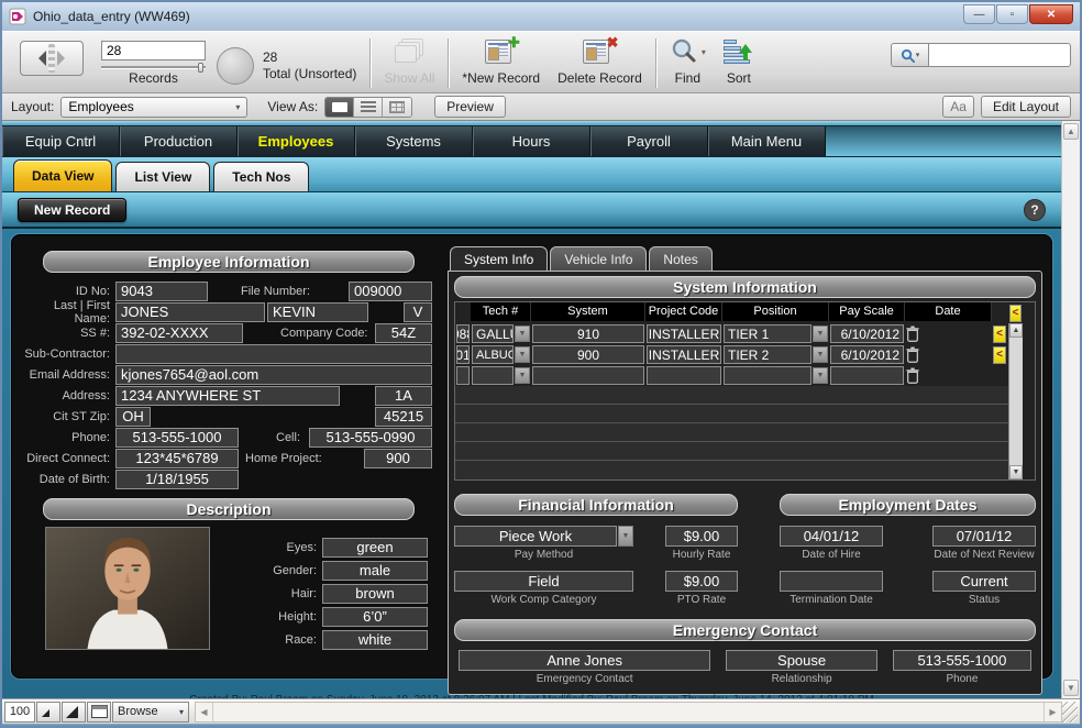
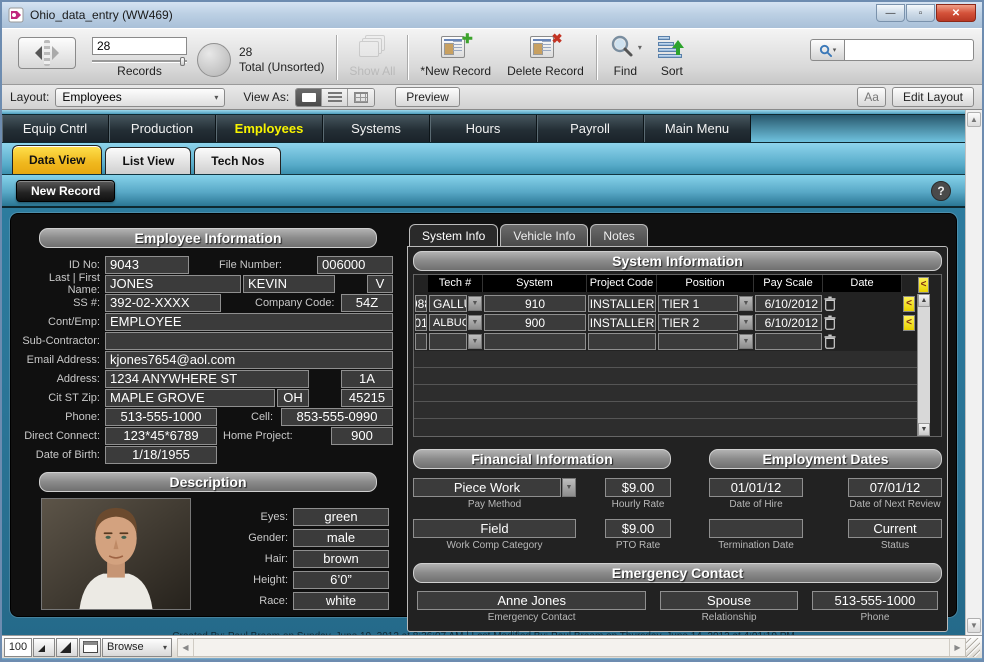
  Ohio_data_entry (WW469)
  —
  ▫
  ✕
  28
  Records
  28
  Total (Unsorted)
  Show All
  ✚
  *New Record
  ✖
  Delete Record
  ▾
  Find
  Sort
  Layout:
  Employees
  ▾
  View As:
  Preview
  Aa
  Edit Layout
  Equip Cntrl
  Production
  Employees
  Systems
  Hours
  Payroll
  Main Menu
  Data View
  List View
  Tech Nos
  New Record
  ?
  Employee Information
  ID No:
  9043
  File Number:
- 009000
+ 006000
  Last | First Name:
  JONES
  KEVIN
  V
  SS #:
  392-02-XXXX
  Company Code:
  54Z
+ Cont/Emp:
+ EMPLOYEE
  Sub-Contractor:
  Email Address:
  kjones7654@aol.com
  Address:
  1234 ANYWHERE ST
  1A
  Cit ST Zip:
+ MAPLE GROVE
  OH
  45215
  Phone:
  513-555-1000
  Cell:
- 513-555-0990
+ 853-555-0990
  Direct Connect:
  123*45*6789
  Home Project:
  900
  Date of Birth:
  1/18/1955
  Description
  Eyes:
  green
  Gender:
  male
  Hair:
  brown
  Height:
  6’0”
  Race:
  white
  System Info
  Vehicle Info
  Notes
  System Information
  Tech #
  System
  Project Code
  Position
  Pay Scale
  Date
  <
  910
  INSTALLER
  TIER 1
  6/10/2012
  <
  900
  INSTALLER
  TIER 2
  6/10/2012
  <
  Financial Information
  Piece Work
  Pay Method
  $9.00
  Hourly Rate
  Field
  Work Comp Category
  $9.00
  PTO Rate
  Employment Dates
- 04/01/12
+ 01/01/12
  Date of Hire
  07/01/12
  Date of Next Review
  Termination Date
  Current
  Status
  Emergency Contact
  Anne Jones
  Emergency Contact
  Spouse
  Relationship
  513-555-1000
  Phone
  ▲
  ▼
  100
  Browse
  ▾
  ◀
  ▶
